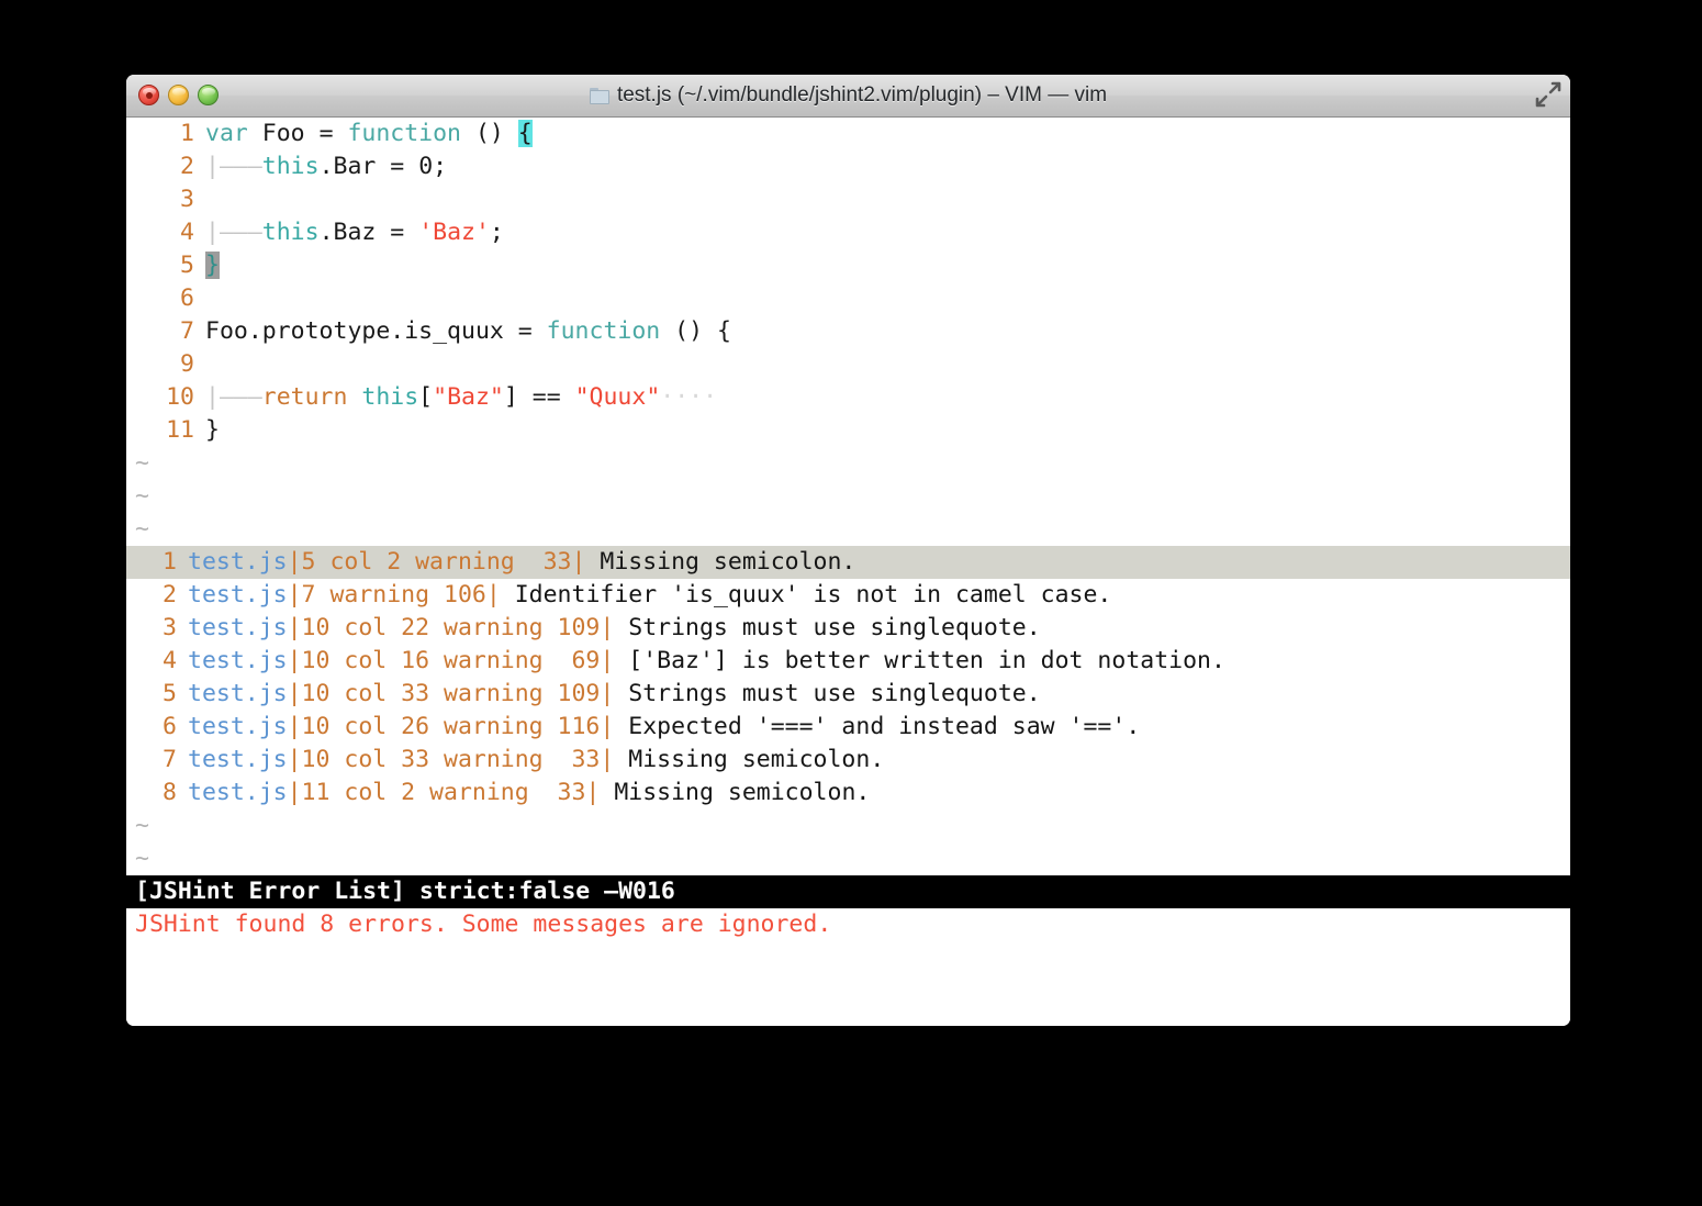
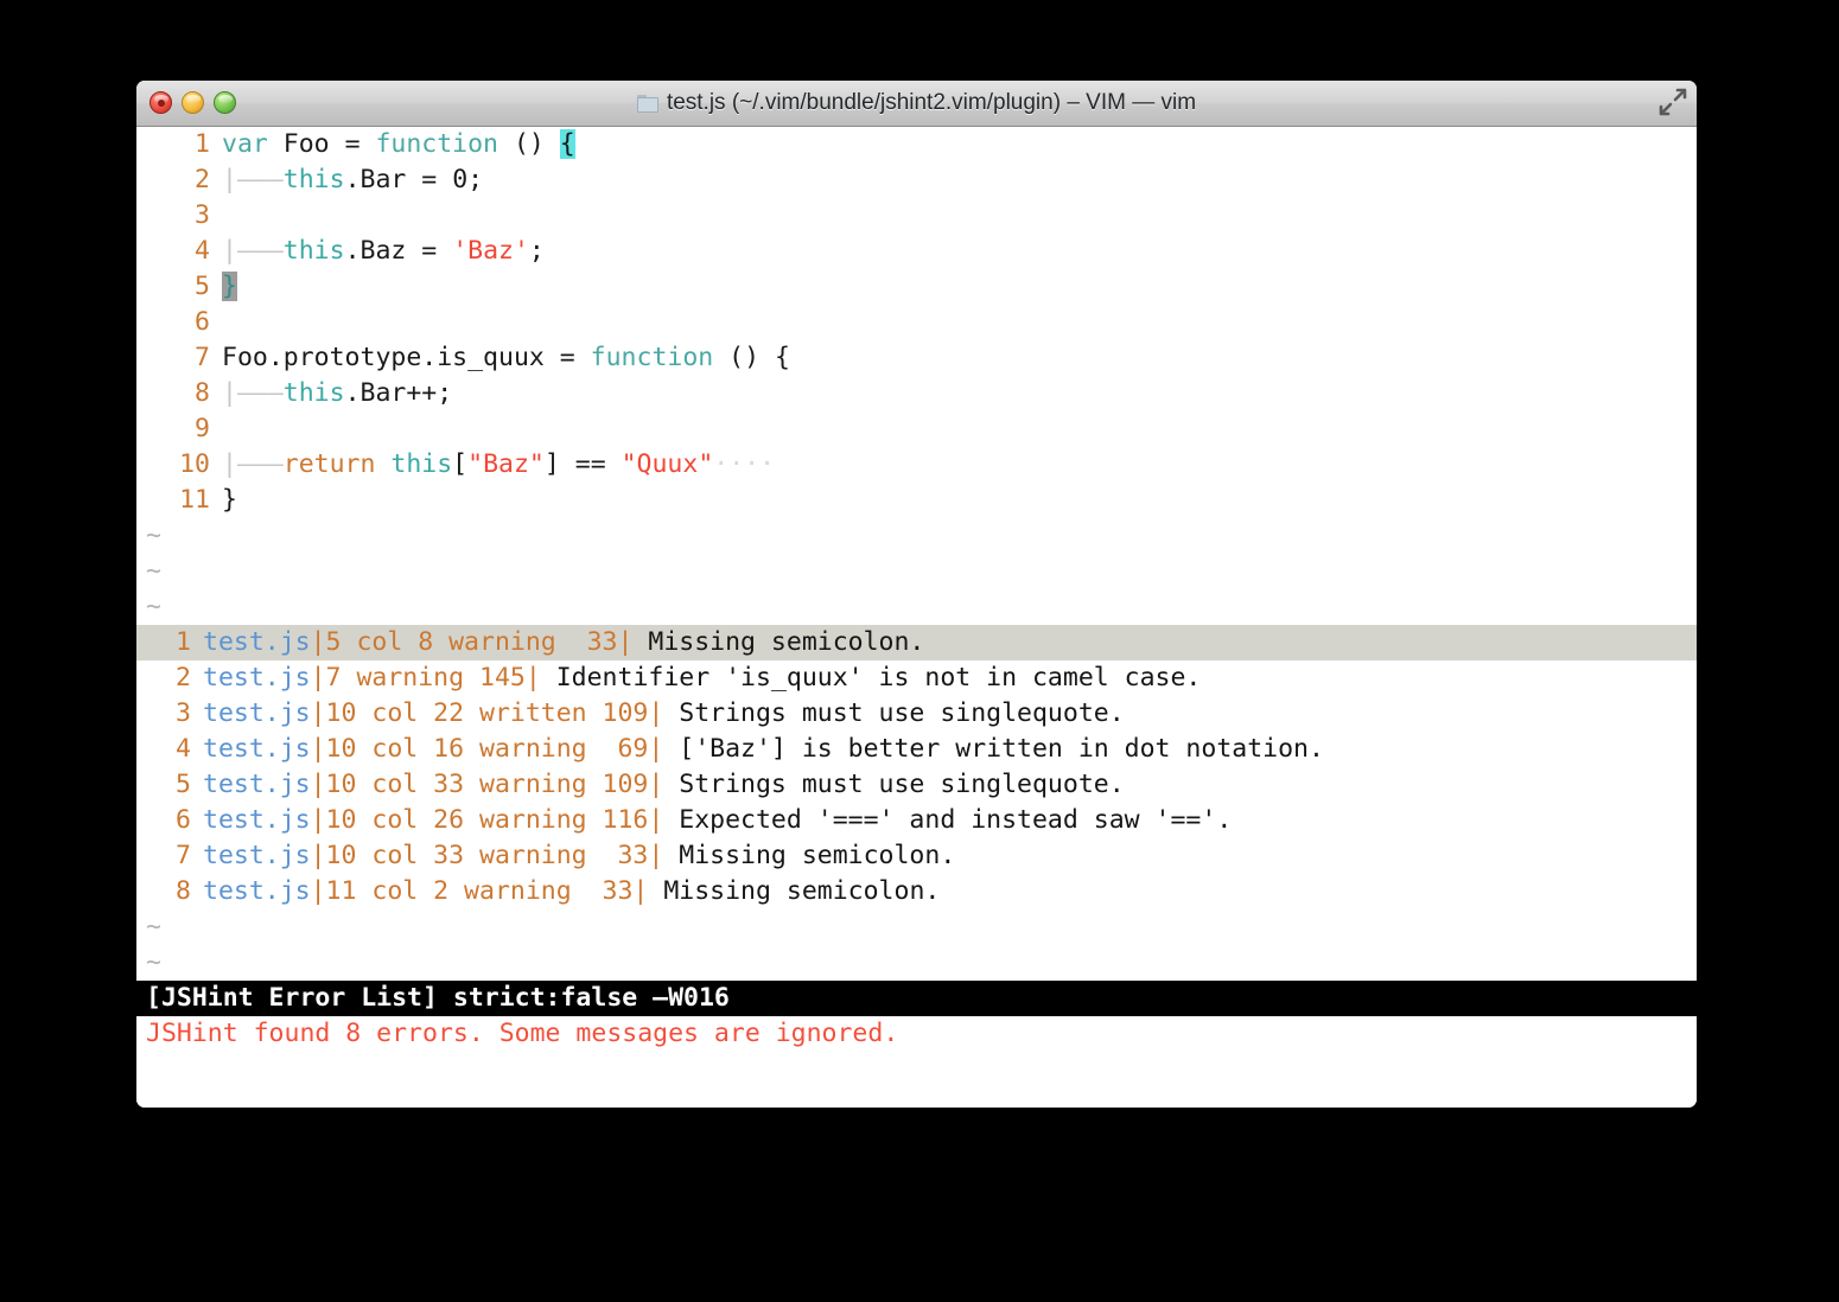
  test.js (~/.vim/bundle/jshint2.vim/plugin) – VIM — vim
  1 var Foo = function () {
  2 |———this.Bar = 0;
  3
  4 |———this.Baz = 'Baz';
  5 }
  6
  7 Foo.prototype.is_quux = function () {
+ 8 |———this.Bar++;
  9
  10 |———return this["Baz"] == "Quux"····
  11 }
  ~
  ~
  ~
- 1 test.js|5 col 2 warning 33| Missing semicolon.
+ 1 test.js|5 col 8 warning 33| Missing semicolon.
- 2 test.js|7 warning 106| Identifier 'is_quux' is not in camel case.
+ 2 test.js|7 warning 145| Identifier 'is_quux' is not in camel case.
- 3 test.js|10 col 22 warning 109| Strings must use singlequote.
+ 3 test.js|10 col 22 written 109| Strings must use singlequote.
  4 test.js|10 col 16 warning 69| ['Baz'] is better written in dot notation.
  5 test.js|10 col 33 warning 109| Strings must use singlequote.
  6 test.js|10 col 26 warning 116| Expected '===' and instead saw '=='.
  7 test.js|10 col 33 warning 33| Missing semicolon.
  8 test.js|11 col 2 warning 33| Missing semicolon.
  ~
  ~
  [JSHint Error List] strict:false –W016
  JSHint found 8 errors. Some messages are ignored.
